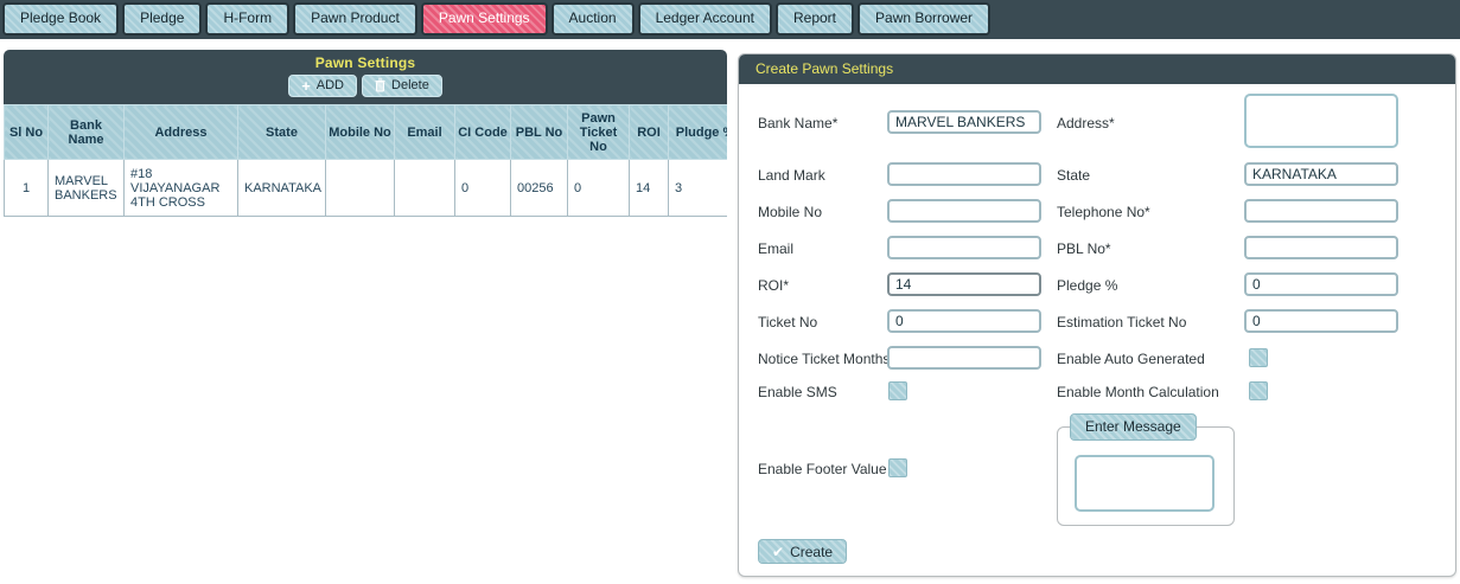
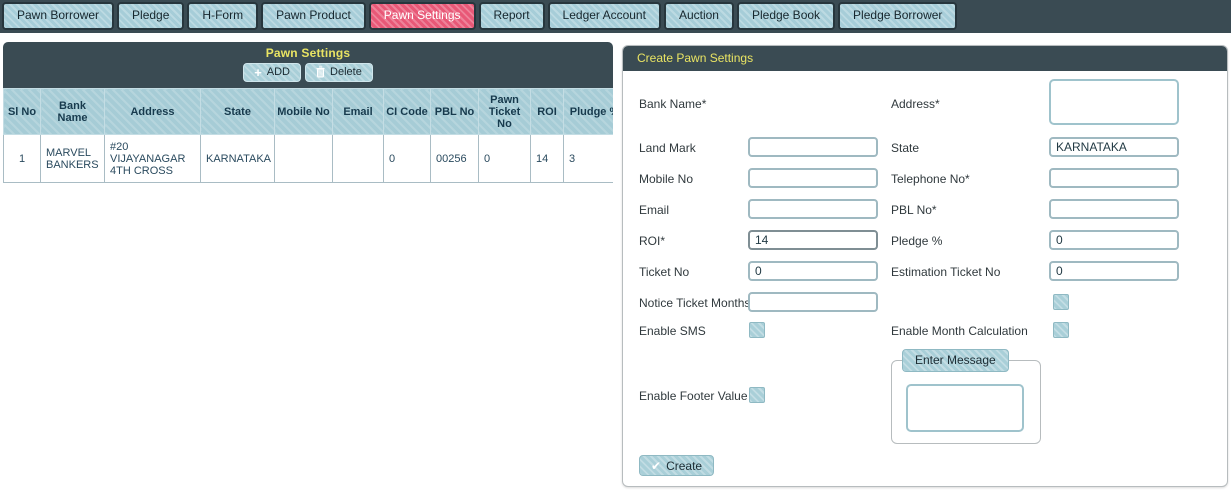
- Pledge Book
+ Pawn Borrower
  Pledge
  H-Form
  Pawn Product
  Pawn Settings
- Auction
+ Report
  Ledger Account
- Report
+ Auction
- Pawn Borrower
+ Pledge Book
+ Pledge Borrower
  Pawn Settings
  +
  ADD
  Delete
  Sl No	Bank Name	Address	State	Mobile No	Email	CI Code	PBL No	Pawn Ticket No	ROI	Pludge
- 1	MARVEL BANKERS	#18 VIJAYANAGAR 4TH CROSS	KARNATAKA			0	00256	0	14	3
+ 1	MARVEL BANKERS	#20 VIJAYANAGAR 4TH CROSS	KARNATAKA			0	00256	0	14	3
  Create Pawn Settings
  Bank Name*
- MARVEL BANKERS
  Address*
  Land Mark
  State
  KARNATAKA
  Mobile No
  Telephone No*
  Email
  PBL No*
  ROI*
  14
  Pledge %
  0
  Ticket No
  0
  Estimation Ticket No
  0
  Notice Ticket Month
- Enable Auto Generated
  Enable SMS
  Enable Month Calculation
  Enter Message
  Enable Footer Value
  ✔
  Create
